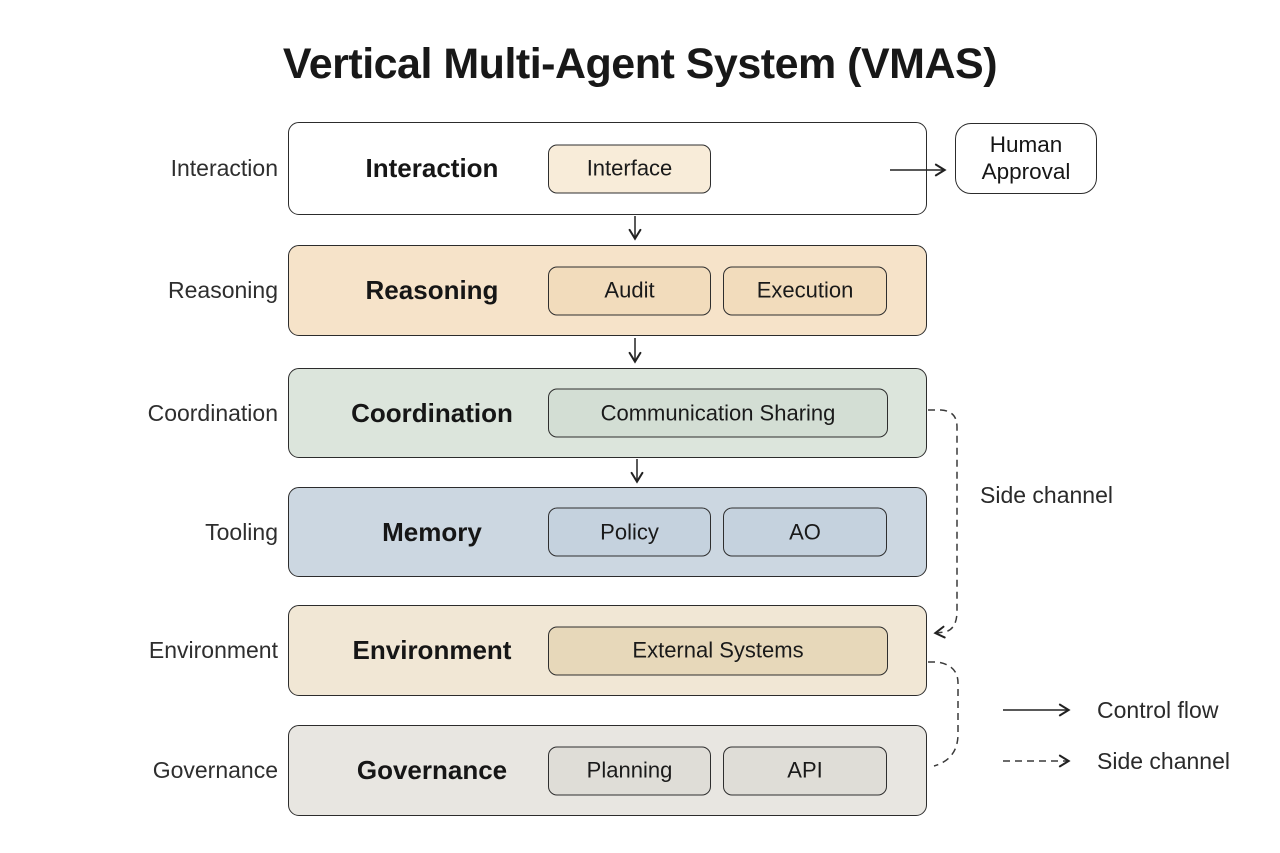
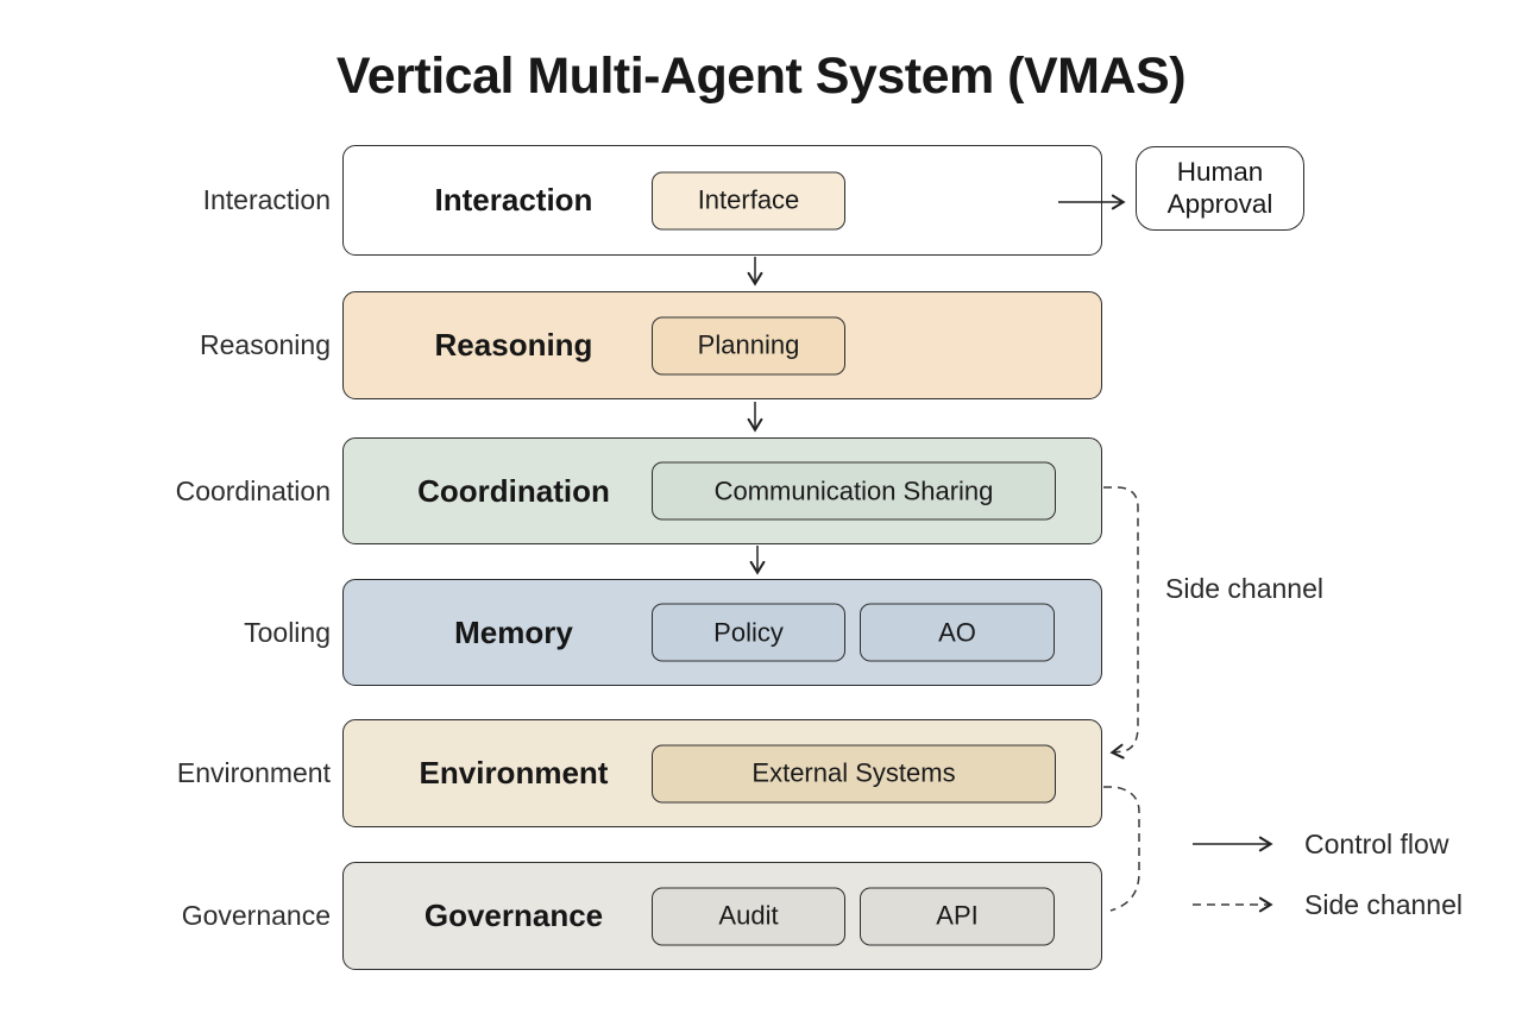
  Vertical Multi-Agent System (VMAS)
  Interaction
  Interaction
  Interface
  Reasoning
  Reasoning
- Audit
+ Planning
- Execution
  Coordination
  Coordination
  Communication Sharing
  Tooling
  Memory
  Policy
  AO
  Environment
  Environment
  External Systems
  Governance
  Governance
- Planning
+ Audit
  API
  Human Approval
  Side channel
  Control flow
  Side channel
